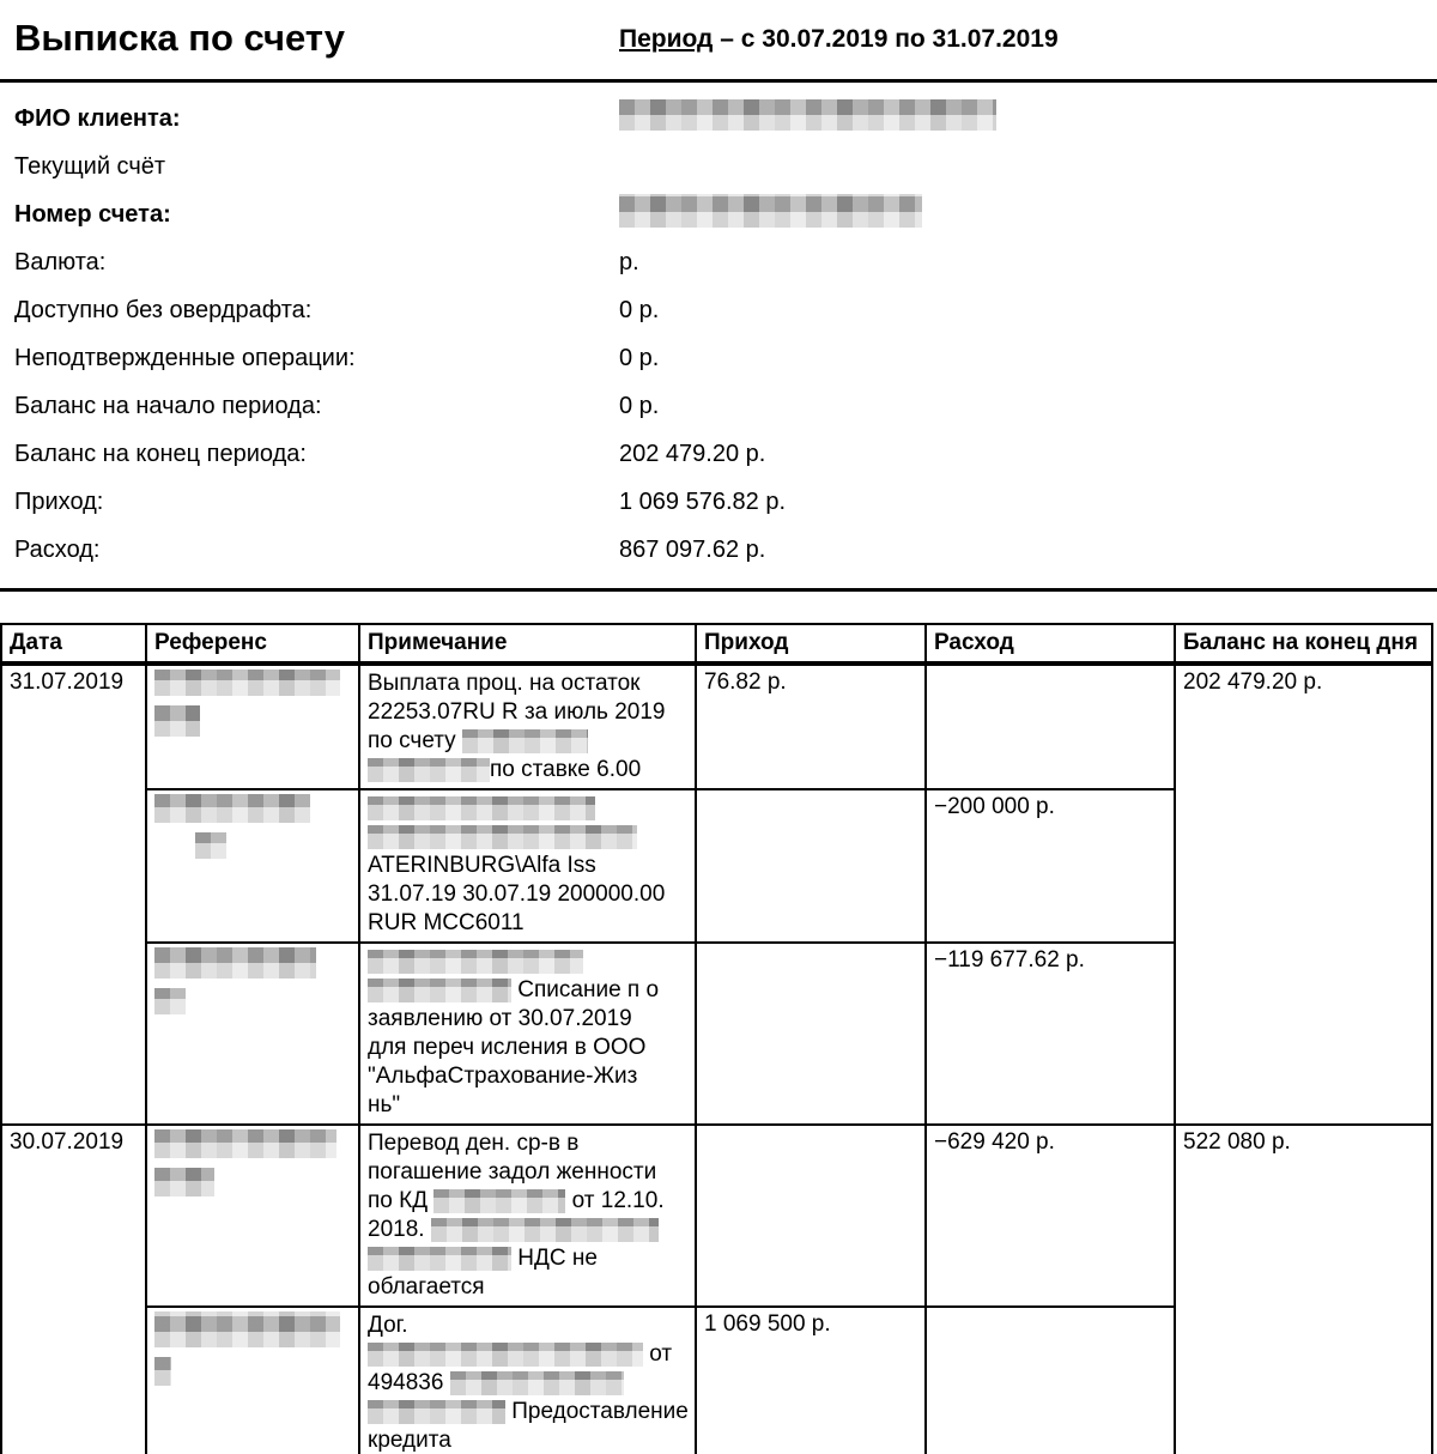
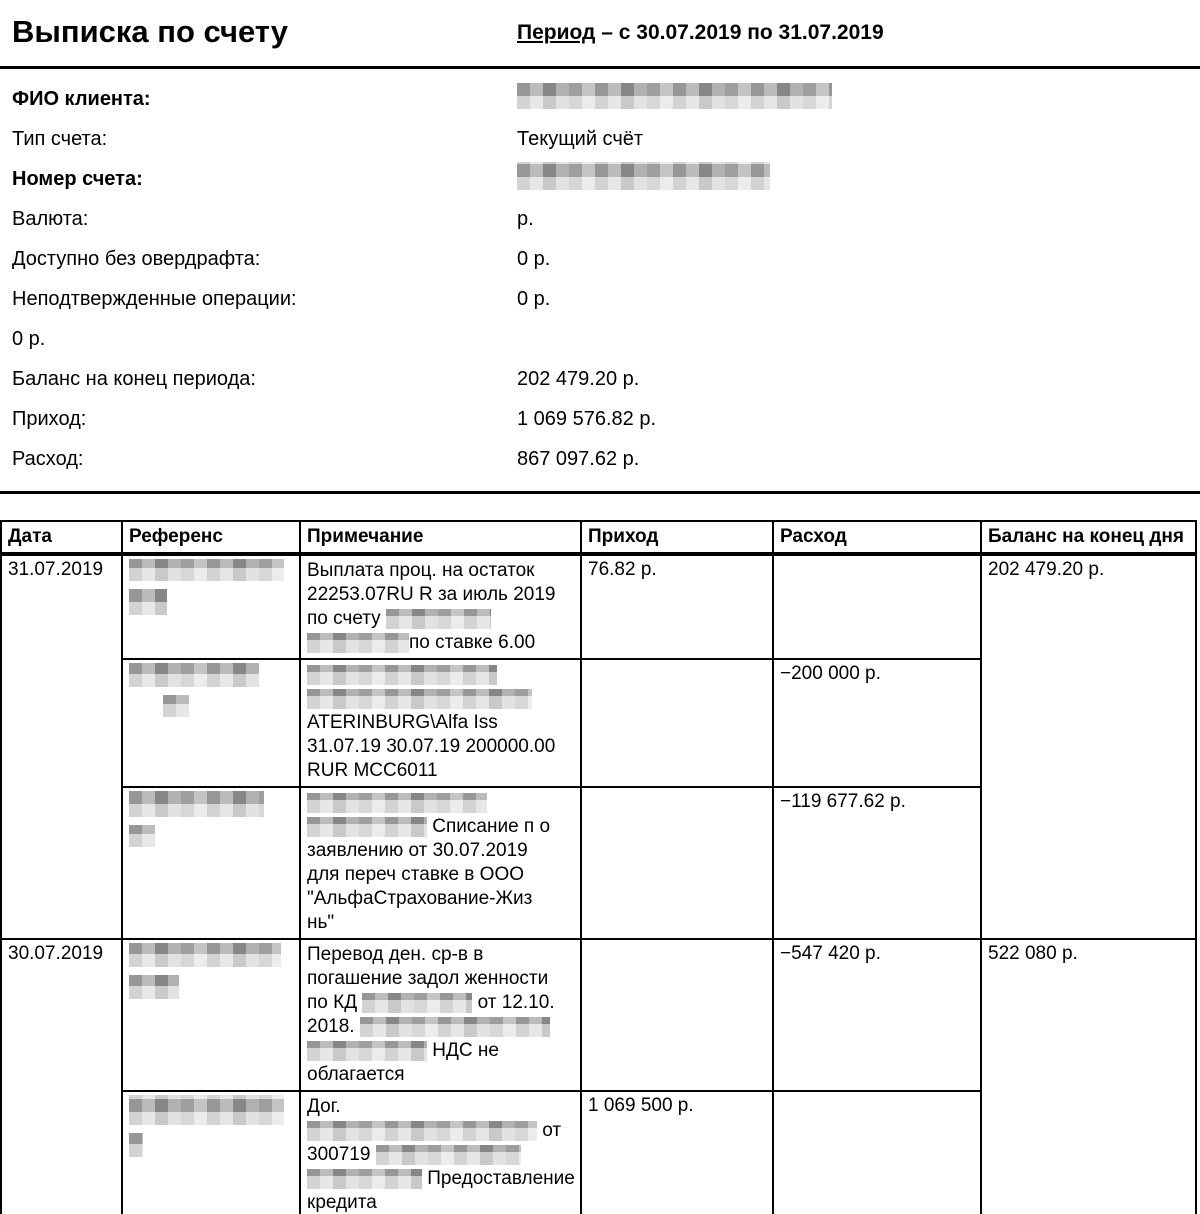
  Выписка по счету
  Период – с 30.07.2019 по 31.07.2019
  ФИО клиента:
+ Тип счета:
  Текущий счёт
  Номер счета:
  Валюта:
  р.
  Доступно без овердрафта:
  0 р.
  Неподтвержденные операции:
  0 р.
- Баланс на начало периода:
  0 р.
  Баланс на конец периода:
  202 479.20 р.
  Приход:
  1 069 576.82 р.
  Расход:
  867 097.62 р.
  Дата	Референс	Примечание	Приход	Расход	Баланс на конец дня
  31.07.2019		Выплата проц. на остаток 22253.07RU R за июль 2019 по счету по ставке 6.00	76.82 р.		202 479.20 р.
  	ATERINBURG\Alfa Iss 31.07.19 30.07.19 200000.00 RUR MCC6011		−200 000 р.
- 	Списание п о заявлению от 30.07.2019 для переч исления в ООО "АльфаСтрахование-Жиз нь"		−119 677.62 р.
+ 	Списание п о заявлению от 30.07.2019 для переч ставке в ООО "АльфаСтрахование-Жиз нь"		−119 677.62 р.
- 30.07.2019		Перевод ден. ср-в в погашение задол женности по КД от 12.10. 2018. НДС не облагается		−629 420 р.	522 080 р.
+ 30.07.2019		Перевод ден. ср-в в погашение задол женности по КД от 12.10. 2018. НДС не облагается		−547 420 р.	522 080 р.
- 	Дог. от 494836 Предоставление кредита	1 069 500 р.
+ 	Дог. от 300719 Предоставление кредита	1 069 500 р.
